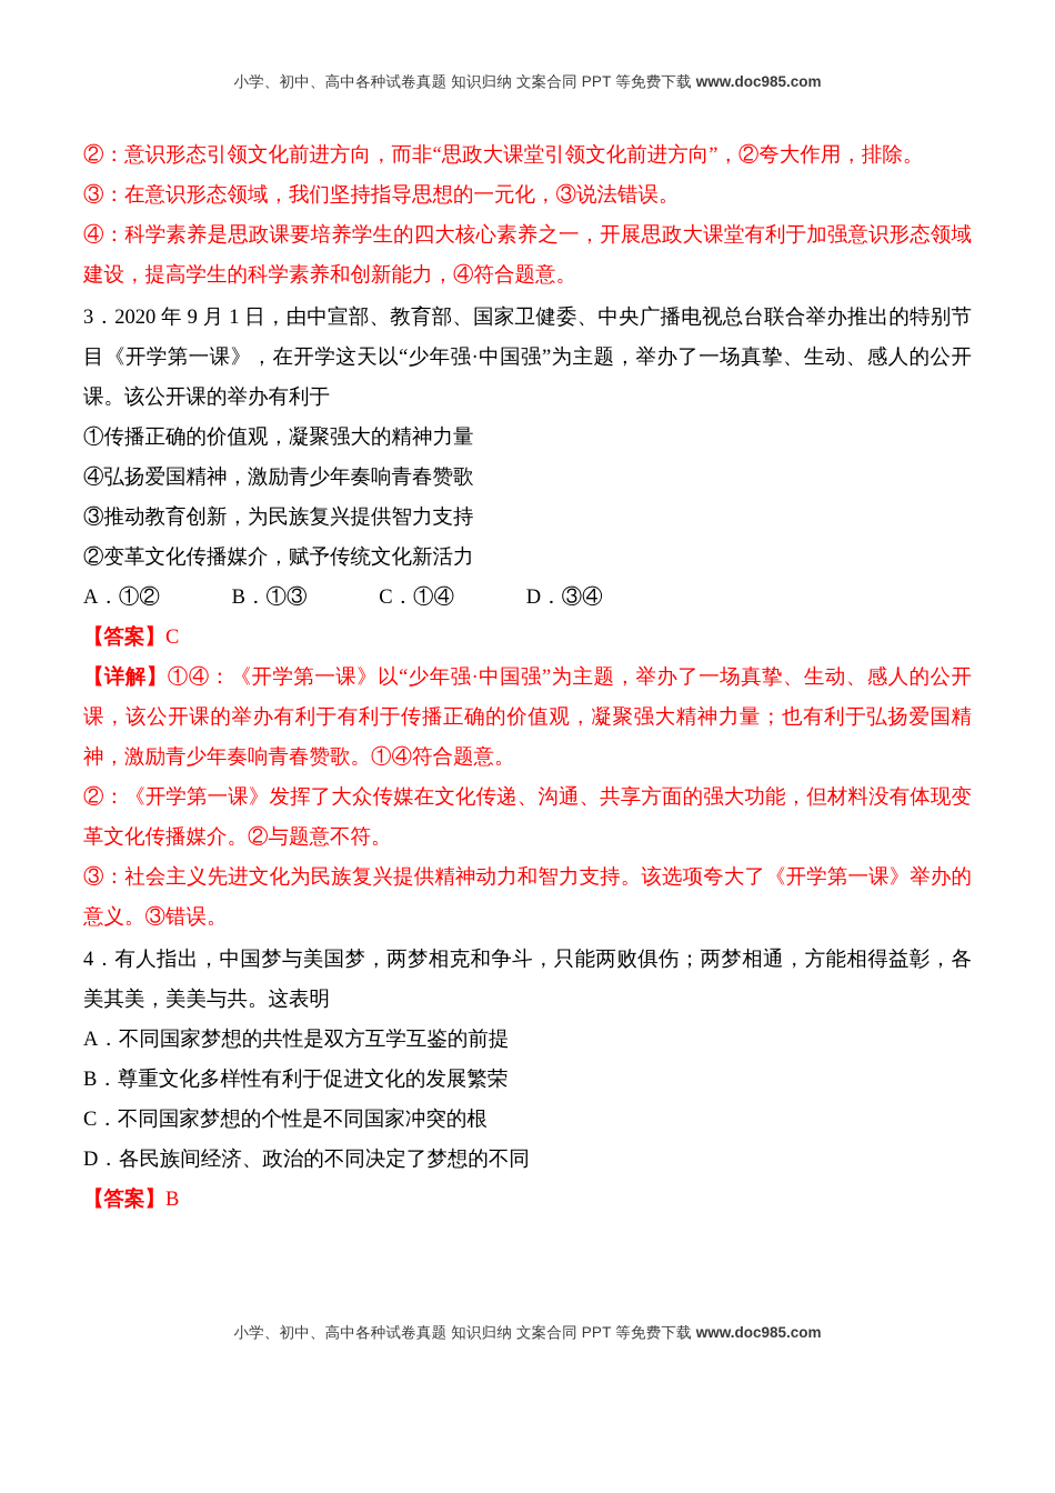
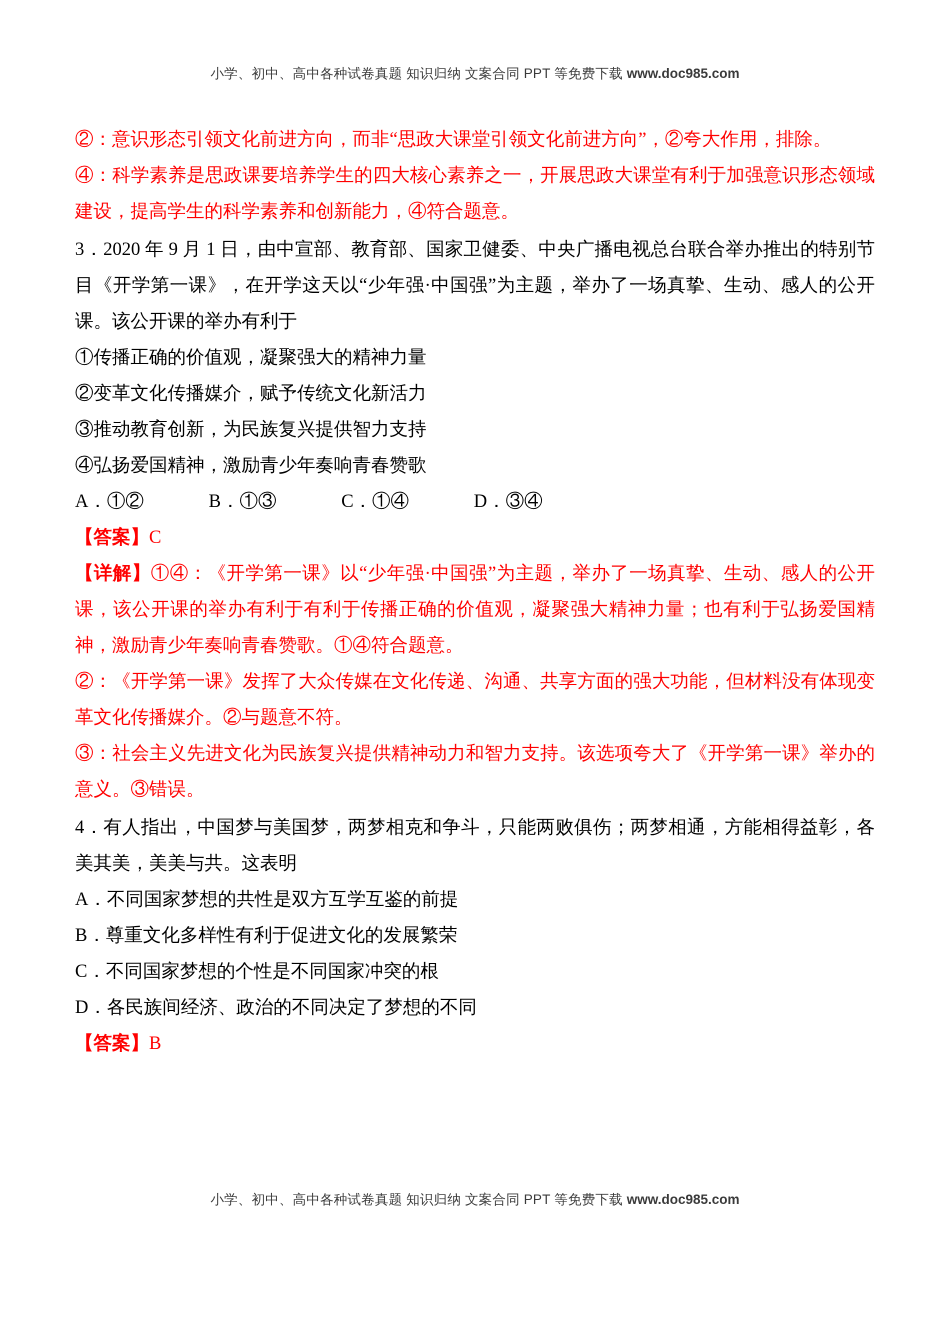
  小学、初中、高中各种试卷真题 知识归纳 文案合同 PPT 等免费下载 www.doc985.com
  ②：意识形态引领文化前进方向，而非“思政大课堂引领文化前进方向”，②夸大作用，排除。
- ③：在意识形态领域，我们坚持指导思想的一元化，③说法错误。
  ④：科学素养是思政课要培养学生的四大核心素养之一，开展思政大课堂有利于加强意识形态领域建设，提高学生的科学素养和创新能力，④符合题意。
  3．2020 年 9 月 1 日，由中宣部、教育部、国家卫健委、中央广播电视总台联合举办推出的特别节目《开学第一课》，在开学这天以“少年强·中国强”为主题，举办了一场真挚、生动、感人的公开课。该公开课的举办有利于
  ①传播正确的价值观，凝聚强大的精神力量
- ④弘扬爱国精神，激励青少年奏响青春赞歌
+ ②变革文化传播媒介，赋予传统文化新活力
  ③推动教育创新，为民族复兴提供智力支持
- ②变革文化传播媒介，赋予传统文化新活力
+ ④弘扬爱国精神，激励青少年奏响青春赞歌
  A．①② B．①③ C．①④ D．③④
  【答案】C
  【详解】①④：《开学第一课》以“少年强·中国强”为主题，举办了一场真挚、生动、感人的公开课，该公开课的举办有利于有利于传播正确的价值观，凝聚强大精神力量；也有利于弘扬爱国精神，激励青少年奏响青春赞歌。①④符合题意。
  ②：《开学第一课》发挥了大众传媒在文化传递、沟通、共享方面的强大功能，但材料没有体现变革文化传播媒介。②与题意不符。
  ③：社会主义先进文化为民族复兴提供精神动力和智力支持。该选项夸大了《开学第一课》举办的意义。③错误。
  4．有人指出，中国梦与美国梦，两梦相克和争斗，只能两败俱伤；两梦相通，方能相得益彰，各美其美，美美与共。这表明
  A．不同国家梦想的共性是双方互学互鉴的前提
  B．尊重文化多样性有利于促进文化的发展繁荣
  C．不同国家梦想的个性是不同国家冲突的根
  D．各民族间经济、政治的不同决定了梦想的不同
  【答案】B
  小学、初中、高中各种试卷真题 知识归纳 文案合同 PPT 等免费下载 www.doc985.com
